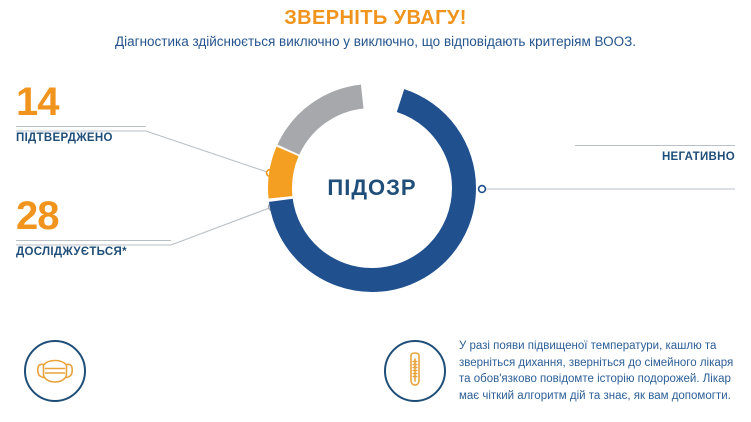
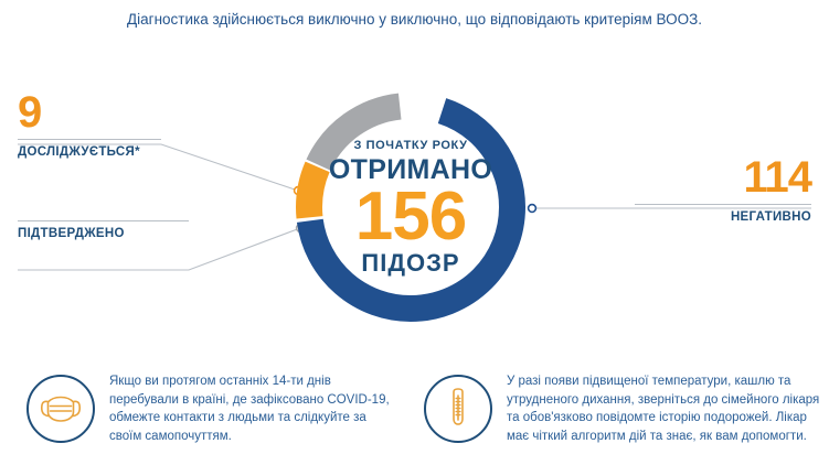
- ЗВЕРНІТЬ УВАГУ!
  Діагностика здійснюється виключно у виключно, що відповідають критеріям ВООЗ.
+ З ПОЧАТКУ РОКУ
+ ОТРИМАНО
+ 156
  ПІДОЗР
- 14
+ 9
- ПІДТВЕРДЖЕНО
+ ДОСЛІДЖУЄТЬСЯ*
- 28
- ДОСЛІДЖУЄТЬСЯ*
+ ПІДТВЕРДЖЕНО
+ 114
  НЕГАТИВНО
+ Якщо ви протягом останніх 14-ти днів перебували в країні, де зафіксовано COVID-19, обмежте контакти з людьми та слідкуйте за своїм самопочуттям.
- У разі появи підвищеної температури, кашлю та зверніться дихання, зверніться до сімейного лікаря та обов'язково повідомте історію подорожей. Лікар має чіткий алгоритм дій та знає, як вам допомогти.
+ У разі появи підвищеної температури, кашлю та утрудненого дихання, зверніться до сімейного лікаря та обов'язково повідомте історію подорожей. Лікар має чіткий алгоритм дій та знає, як вам допомогти.
